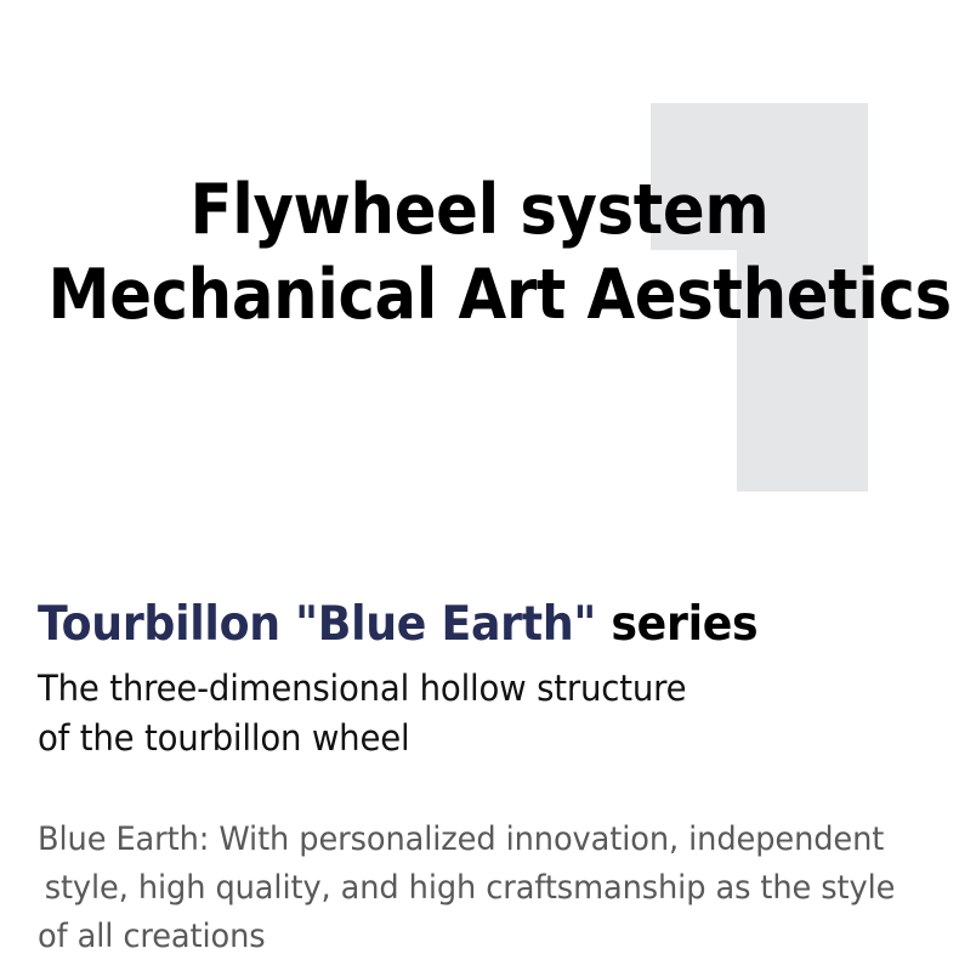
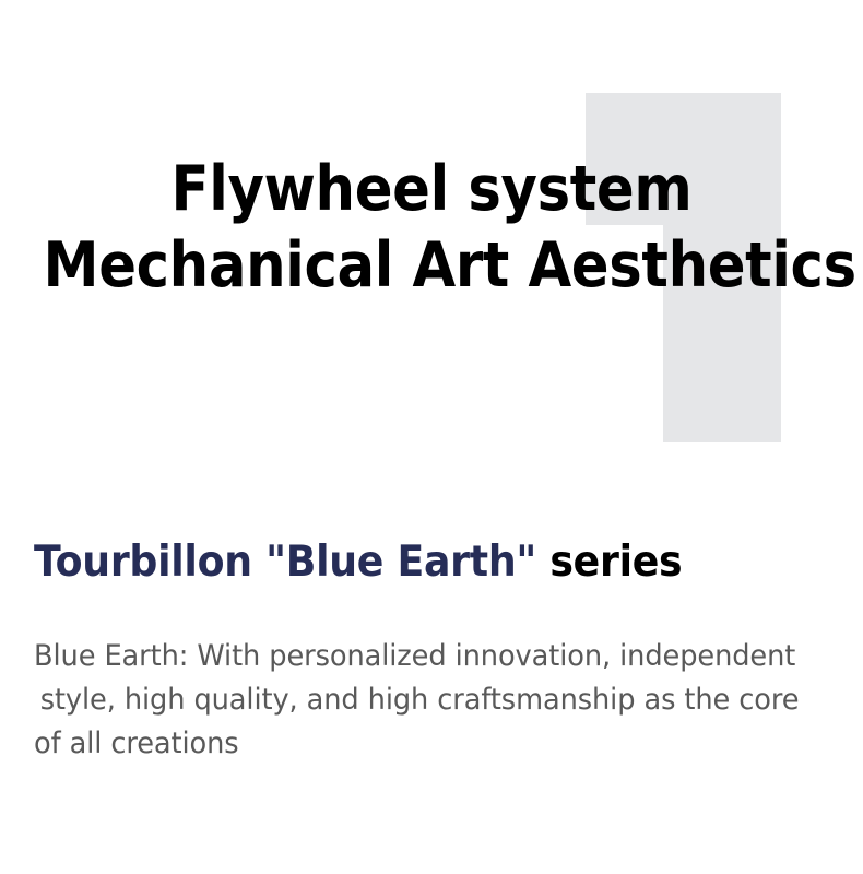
  Flywheel system
  Mechanical Art Aesthetics
  Tourbillon "Blue Earth" series
- The three-dimensional hollow structure
- of the tourbillon wheel
  Blue Earth: With personalized innovation, independent
- style, high quality, and high craftsmanship as the style
+ style, high quality, and high craftsmanship as the core
  of all creations
